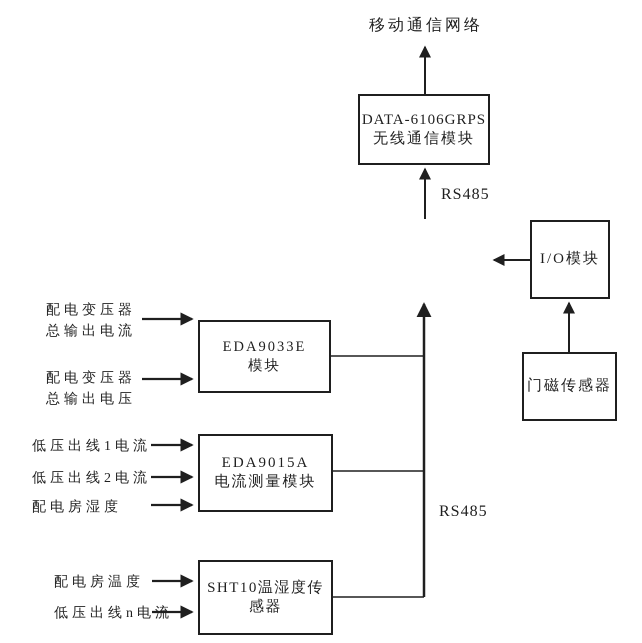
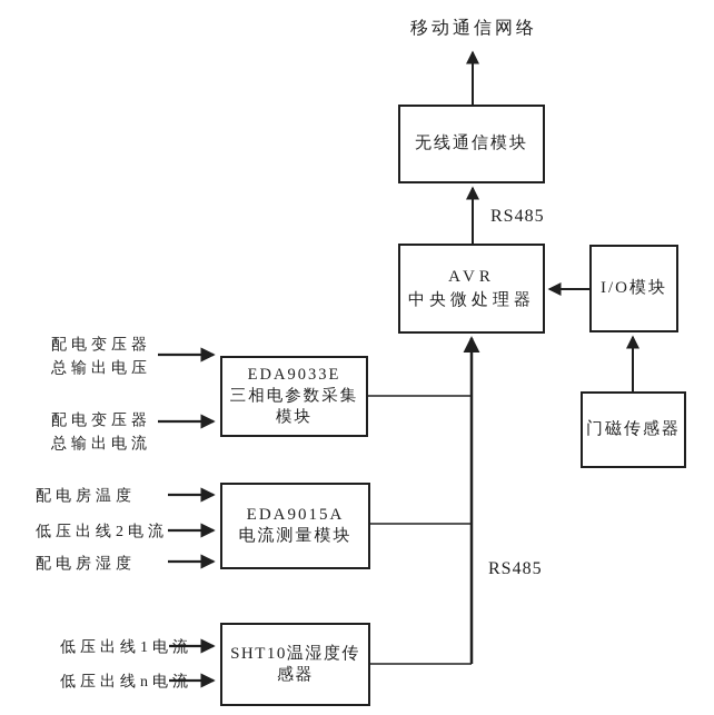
  移动通信网络
  RS485
  RS485
- DATA-6106GRPS
  无线通信模块
+ AVR
+ 中央微处理器
  I/O模块
  门磁传感器
  EDA9033E
+ 三相电参数采集
  模块
  EDA9015A
  电流测量模块
  SHT10温湿度传感器
  配电变压器
- 总输出电流
+ 总输出电压
  配电变压器
- 总输出电压
+ 总输出电流
- 低压出线1电流
+ 配电房温度
  低压出线2电流
  配电房湿度
- 配电房温度
+ 低压出线1电流
  低压出线n电流
